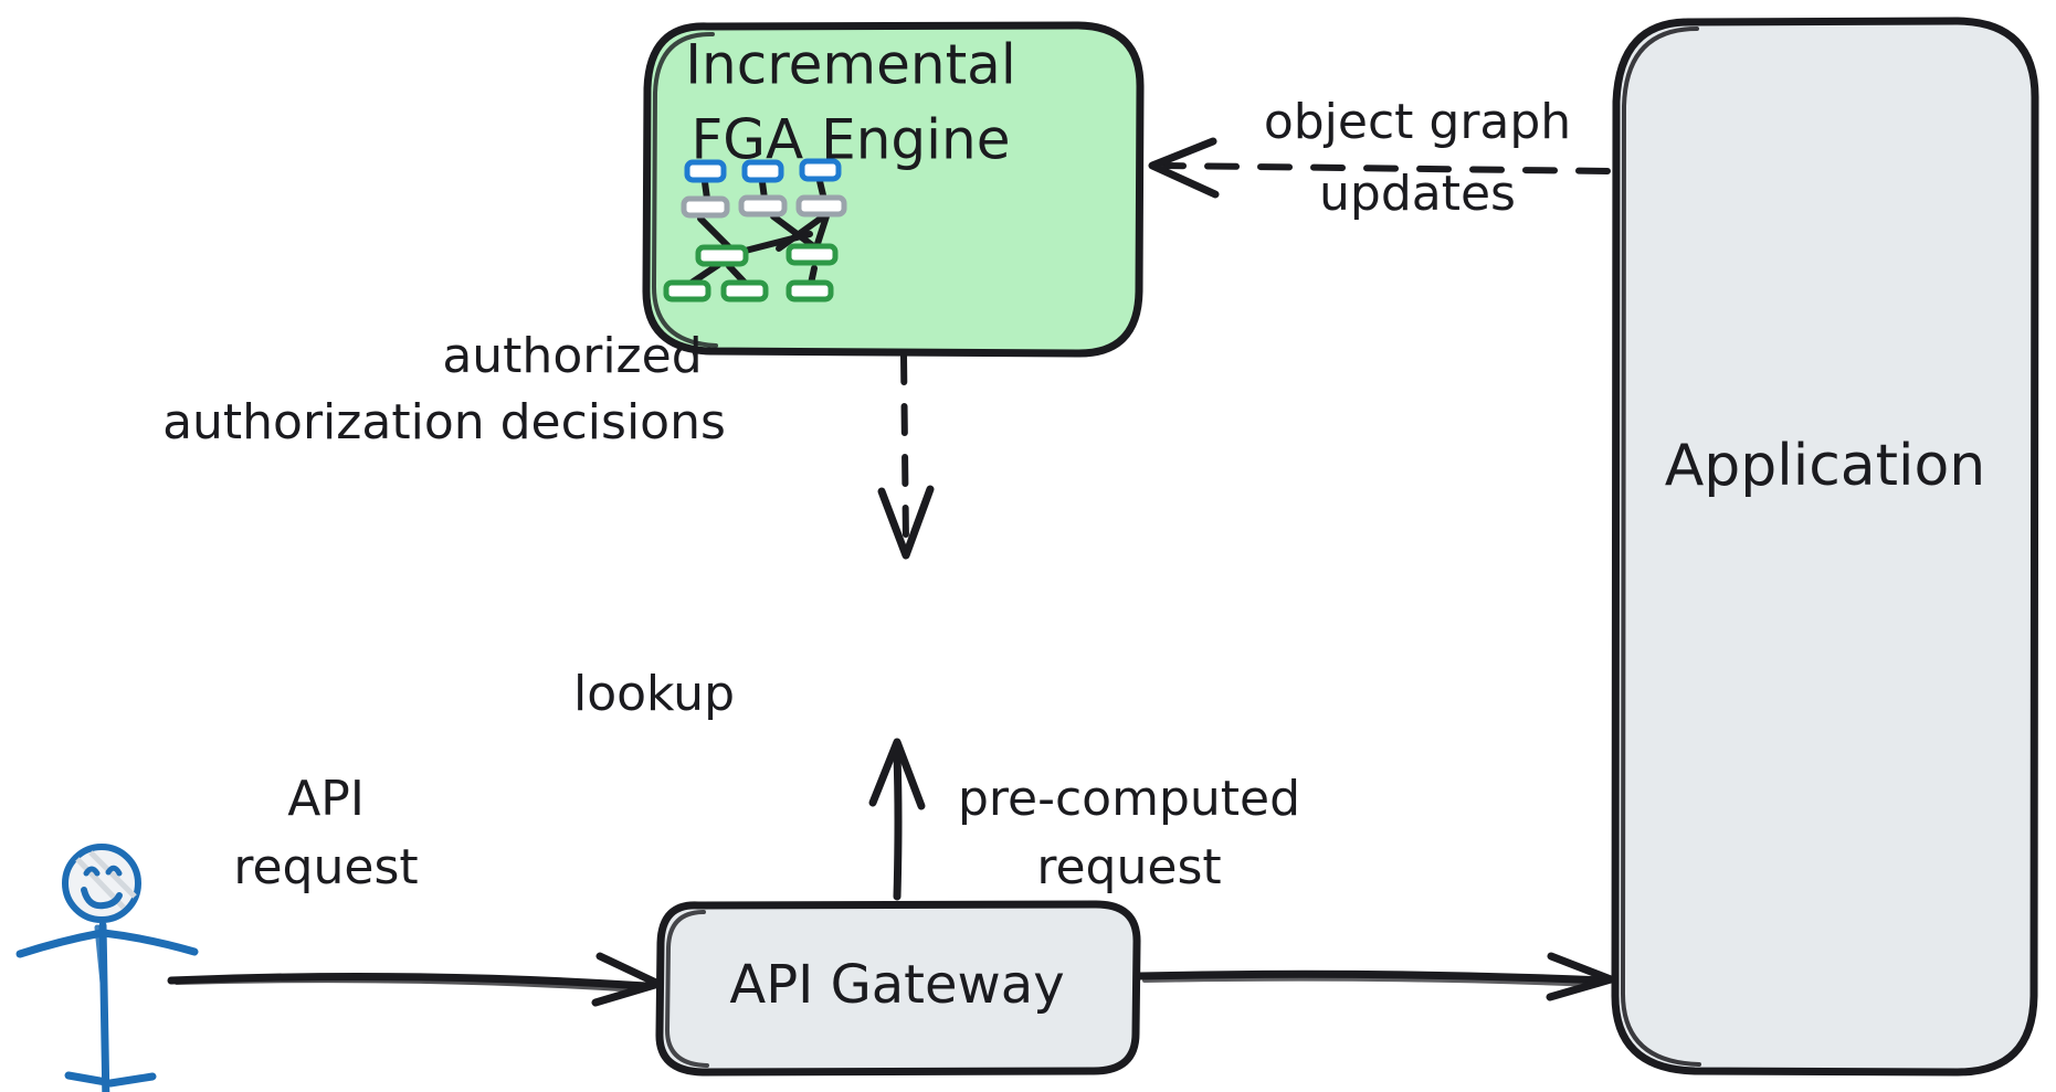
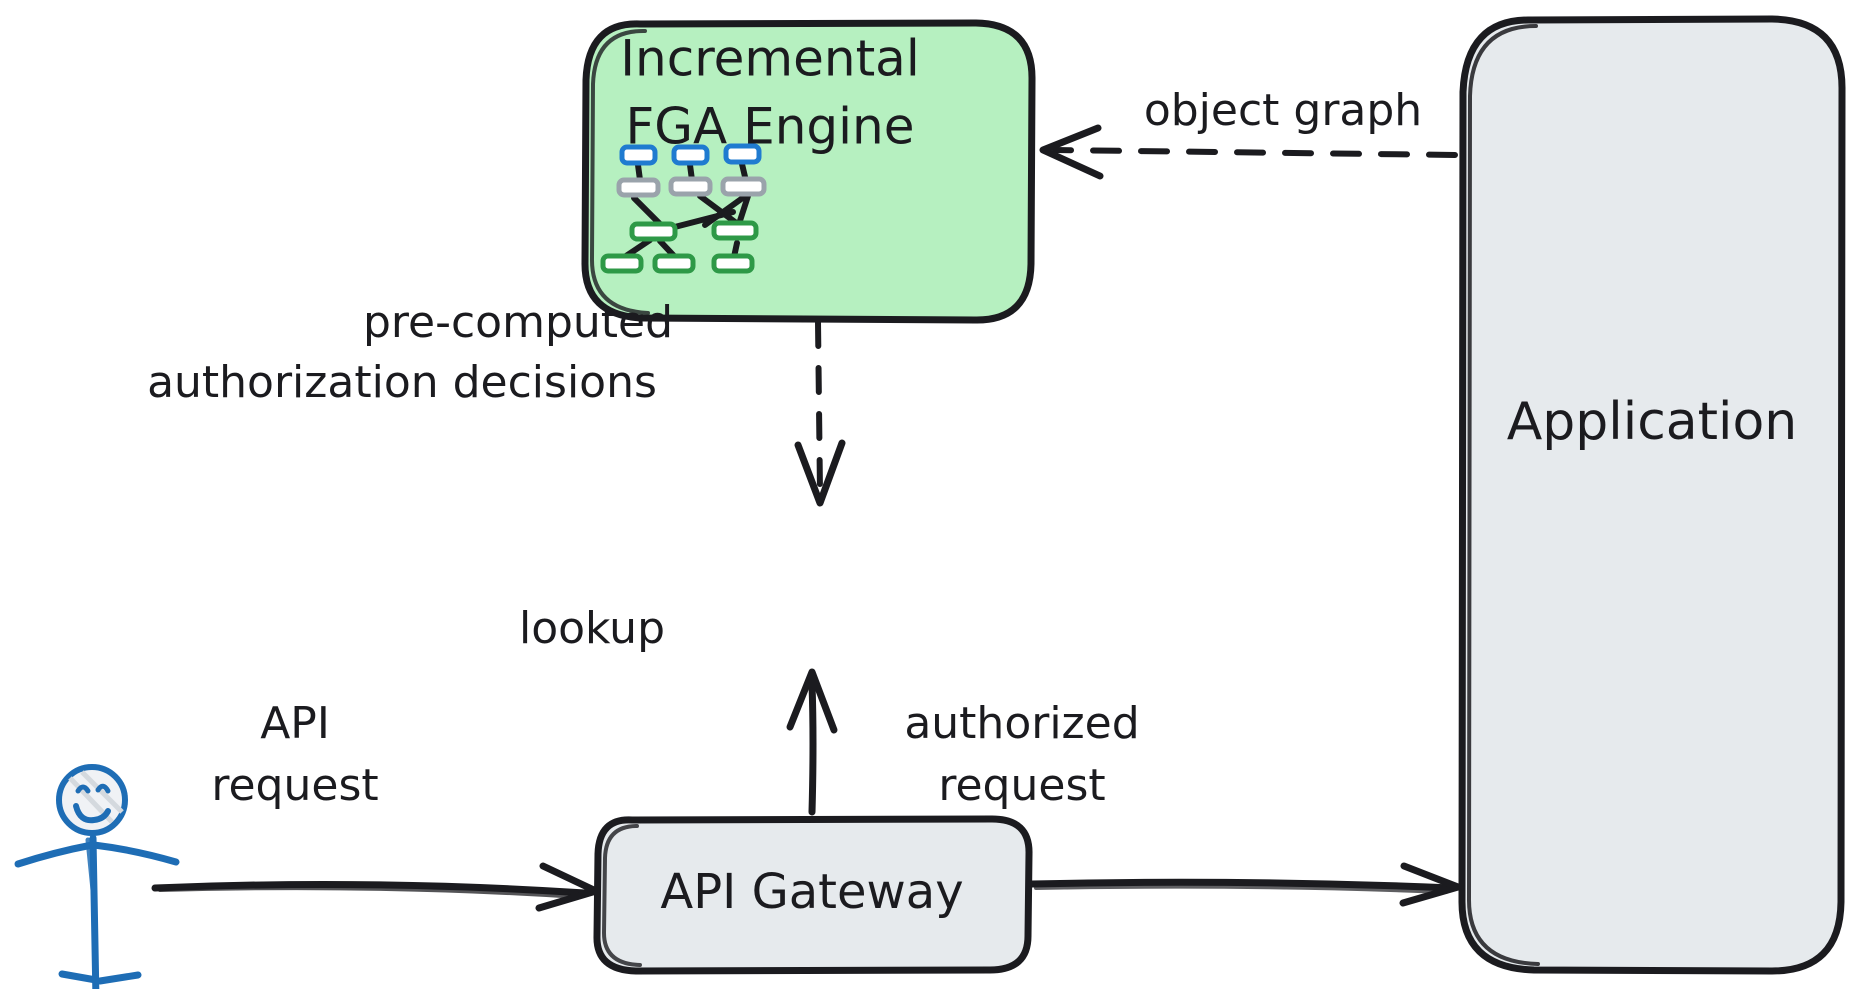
  Application
  Incremental
  FGA Engine
  API Gateway
  object graph
- updates
- authorized
+ pre-computed
  authorization decisions
  lookup
  API
  request
- pre-computed
+ authorized
  request
